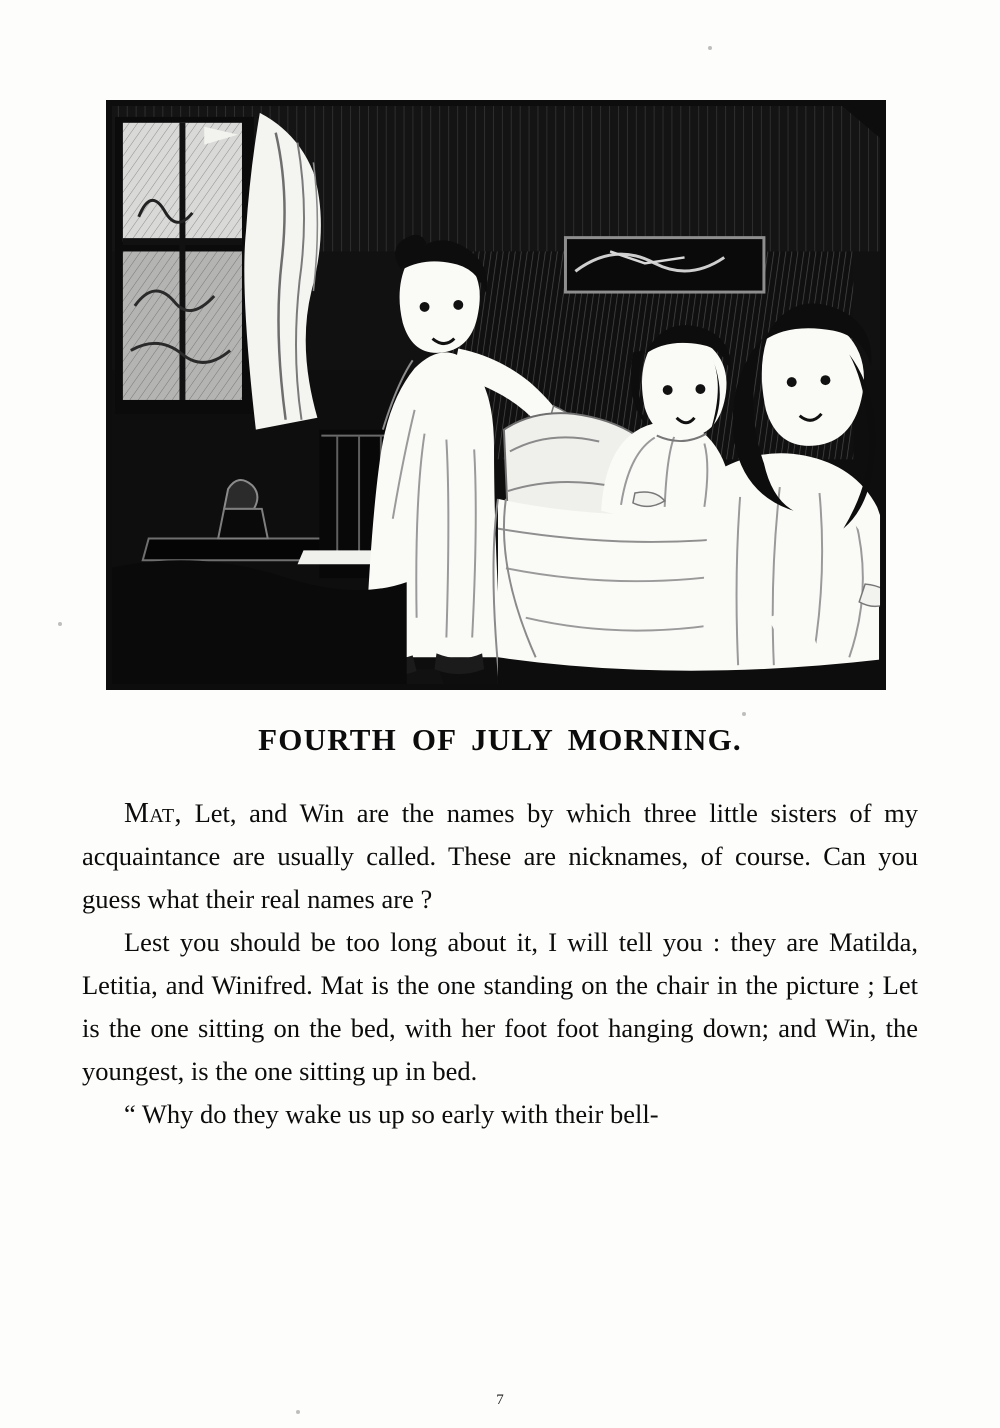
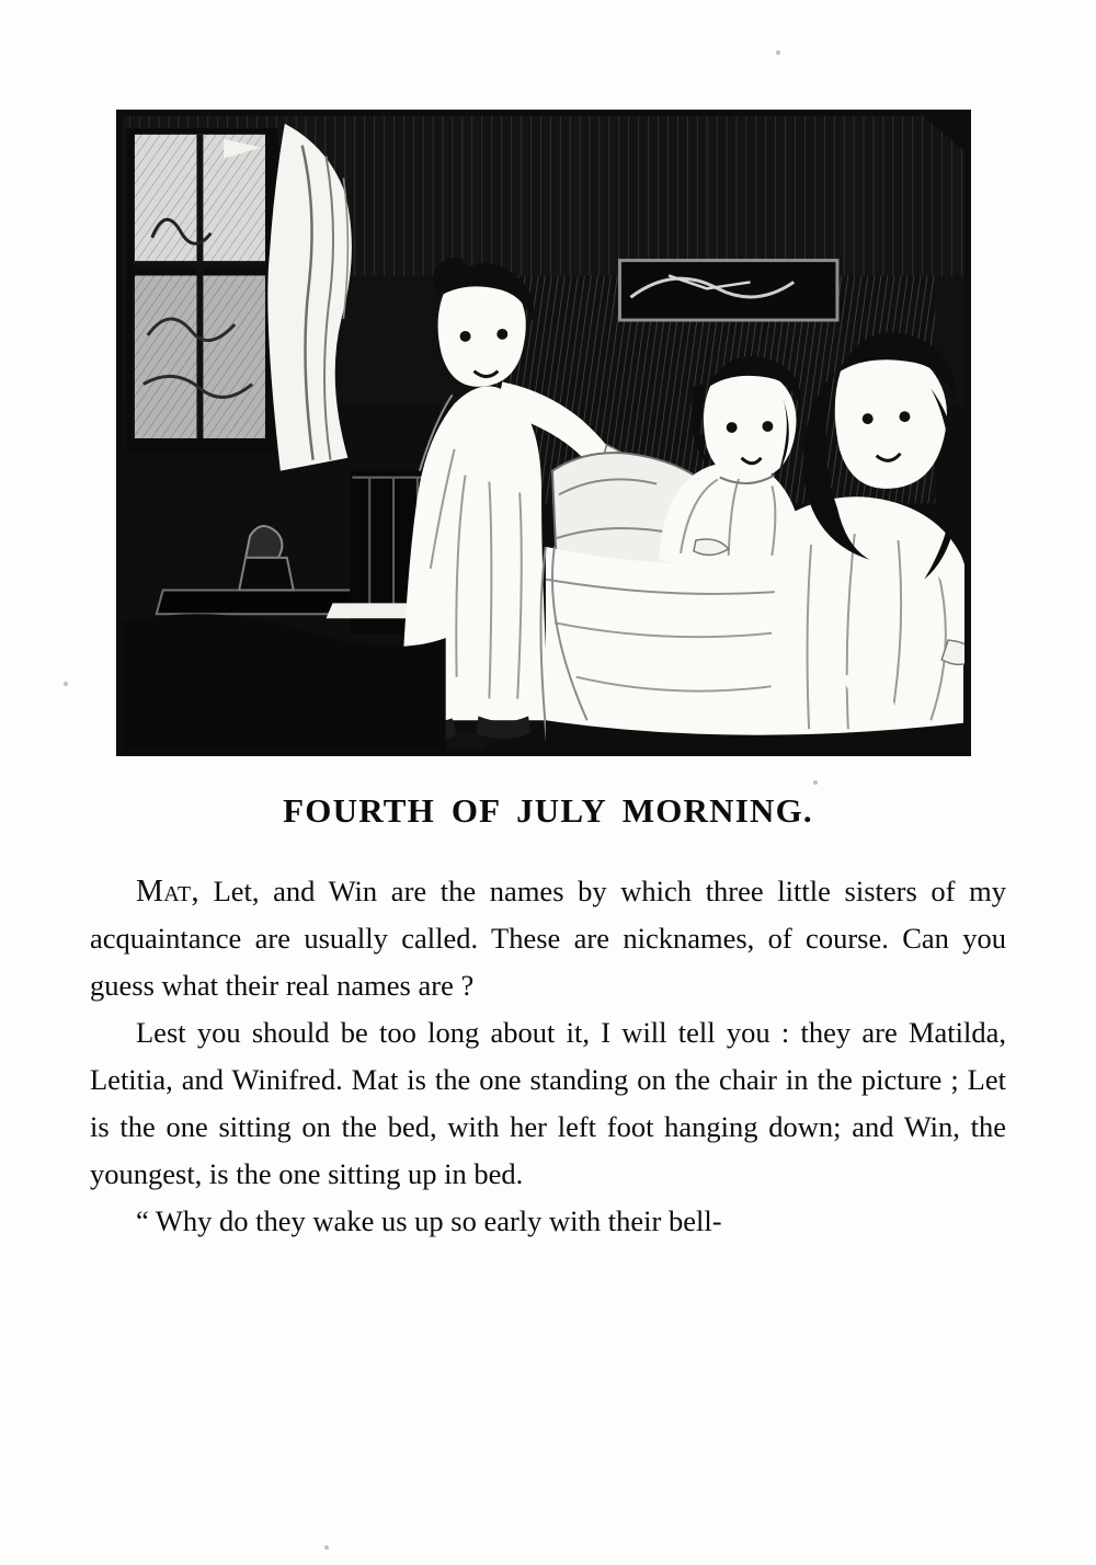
  FOURTH OF JULY MORNING.
  Mat, Let, and Win are the names by which three little sisters of my acquaintance are usually called. These are nicknames, of course. Can you guess what their real names are ?
- Lest you should be too long about it, I will tell you : they are Matilda, Letitia, and Winifred. Mat is the one standing on the chair in the picture ; Let is the one sitting on the bed, with her foot foot hanging down; and Win, the youngest, is the one sitting up in bed.
+ Lest you should be too long about it, I will tell you : they are Matilda, Letitia, and Winifred. Mat is the one standing on the chair in the picture ; Let is the one sitting on the bed, with her left foot hanging down; and Win, the youngest, is the one sitting up in bed.
  “ Why do they wake us up so early with their bell-
- 7
